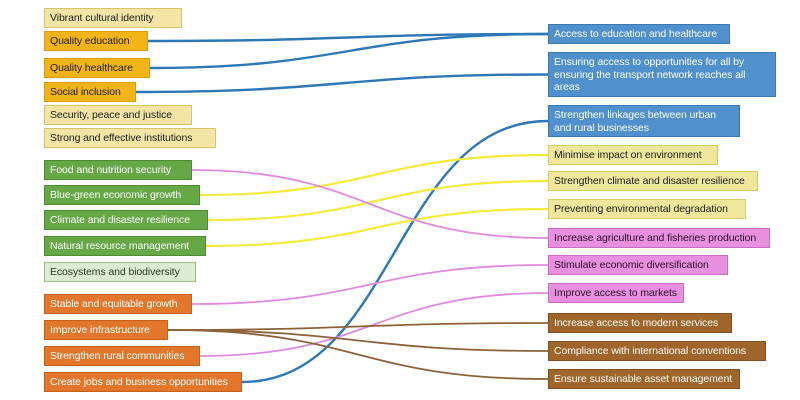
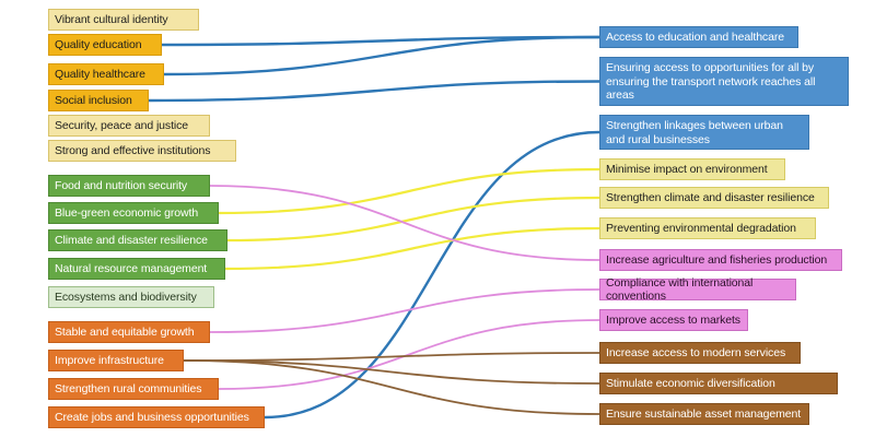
  Vibrant cultural identity
  Quality education
  Quality healthcare
  Social inclusion
  Security, peace and justice
  Strong and effective institutions
  Food and nutrition security
  Blue-green economic growth
  Climate and disaster resilience
  Natural resource management
  Ecosystems and biodiversity
  Stable and equitable growth
  Improve infrastructure
  Strengthen rural communities
  Create jobs and business opportunities
  Access to education and healthcare
  Ensuring access to opportunities for all by ensuring the transport network reaches all areas
  Strengthen linkages between urban and rural businesses
  Minimise impact on environment
  Strengthen climate and disaster resilience
  Preventing environmental degradation
  Increase agriculture and fisheries production
- Stimulate economic diversification
+ Compliance with international conventions
  Improve access to markets
  Increase access to modern services
- Compliance with international conventions
+ Stimulate economic diversification
  Ensure sustainable asset management
